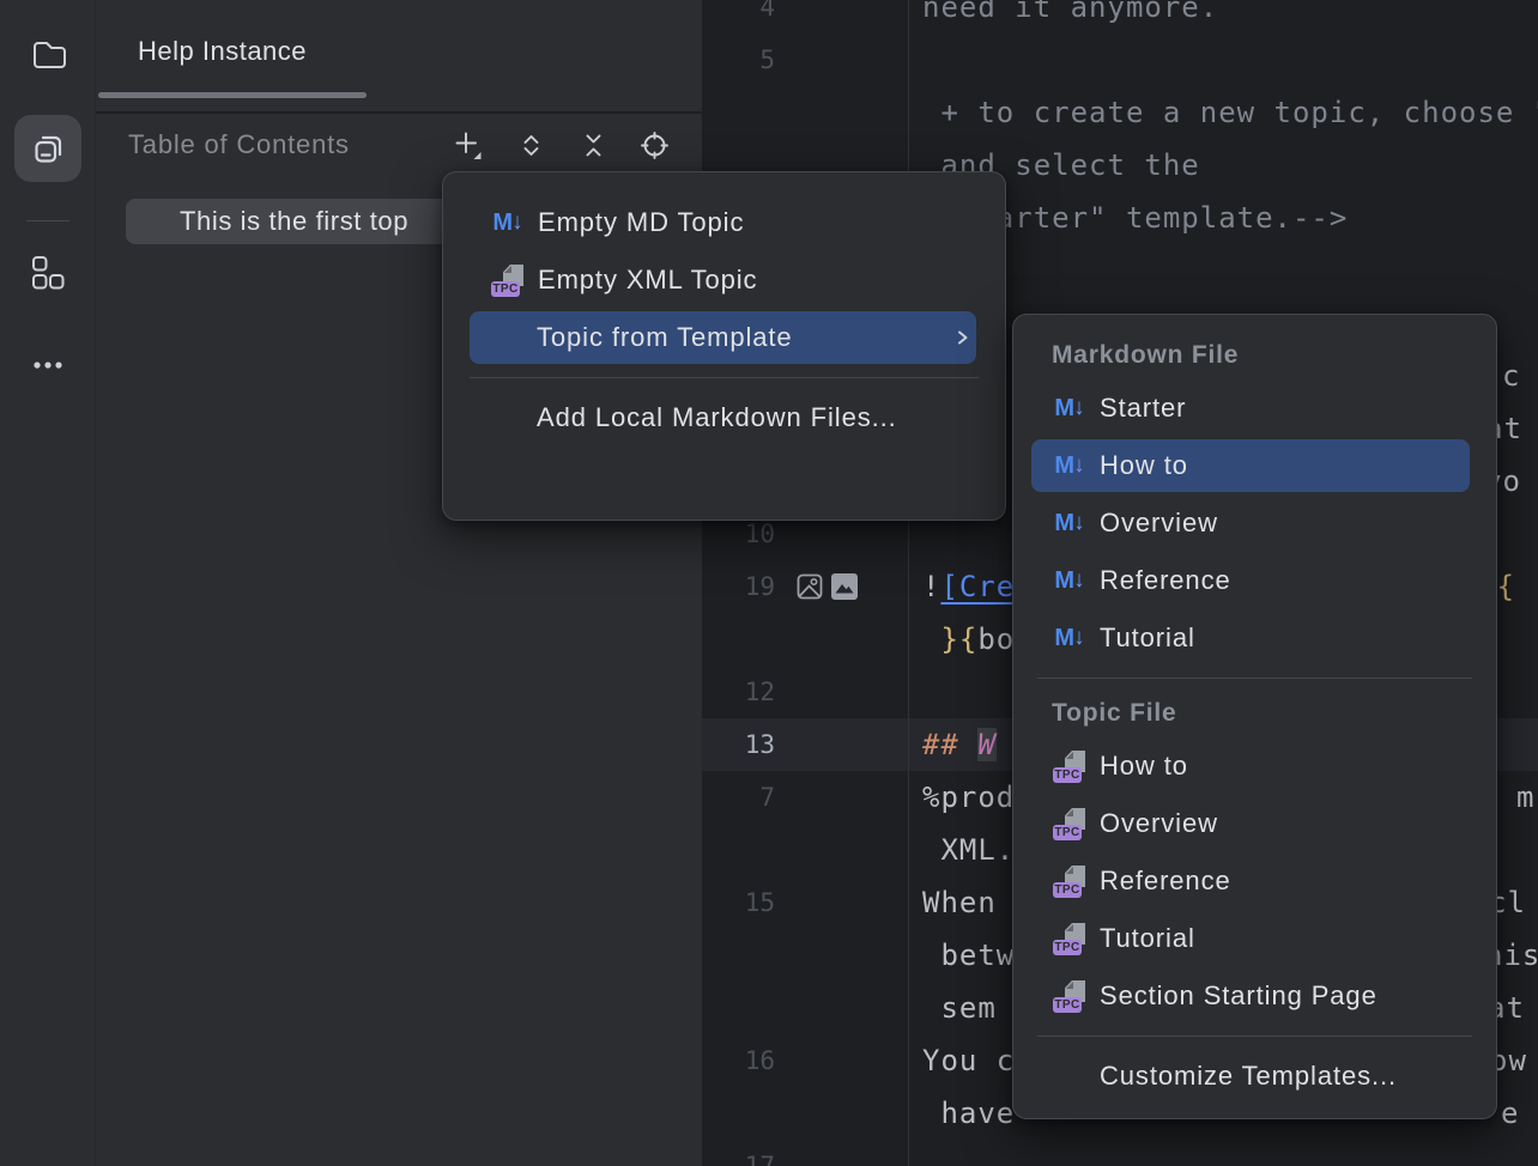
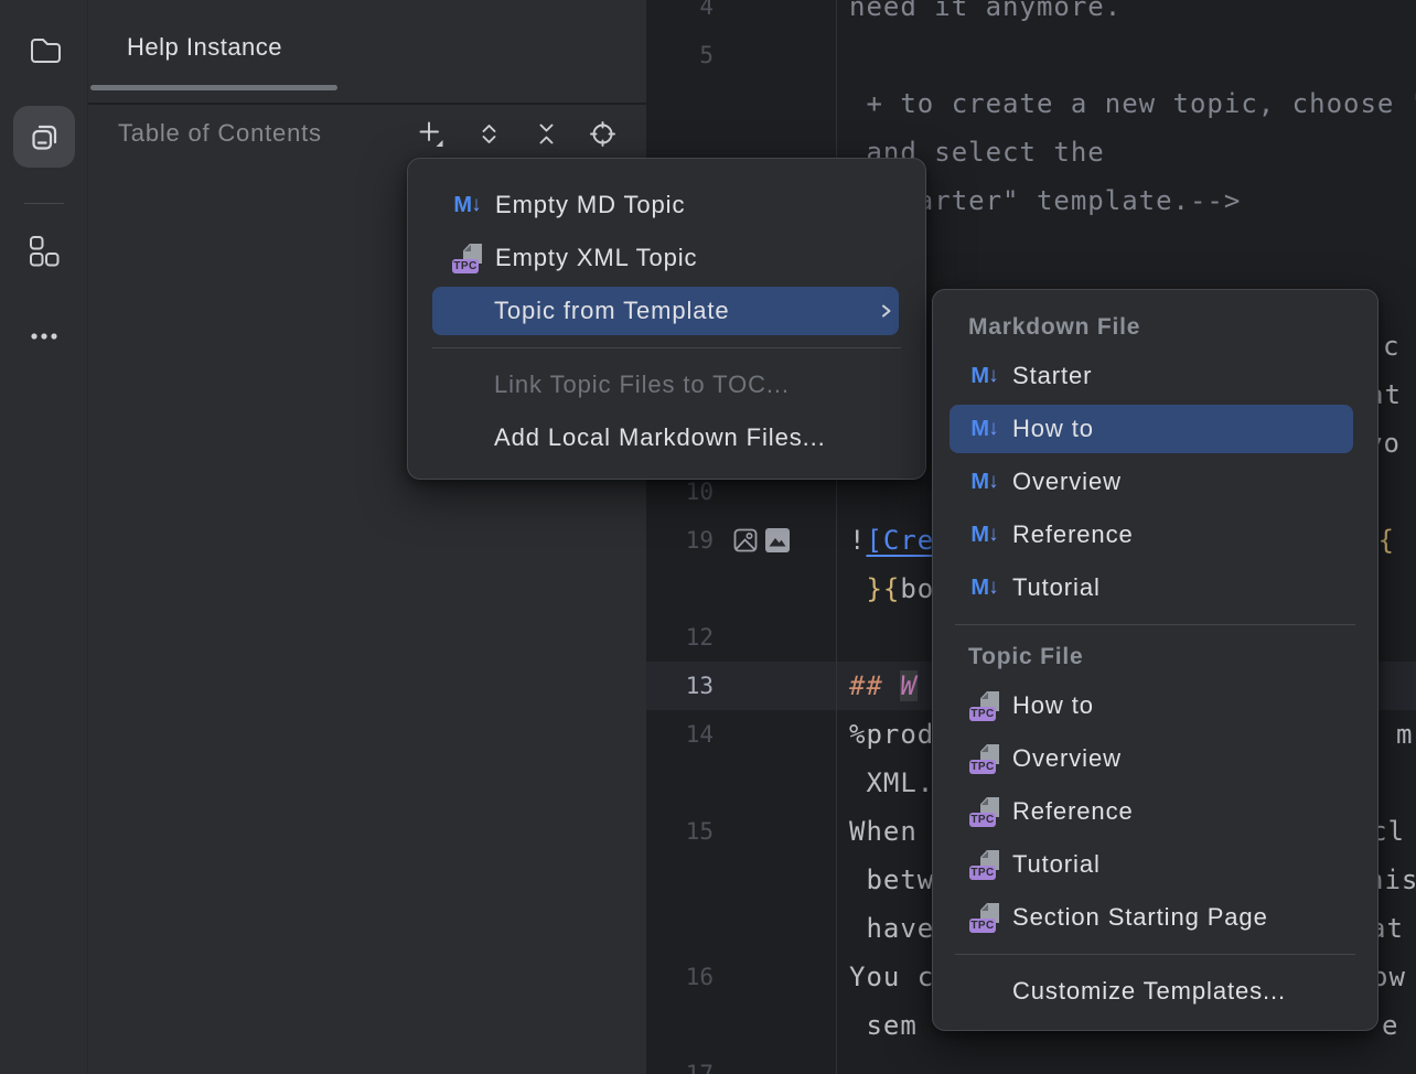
  Help Instance
  Table of Contents
- This is the first top
  4
  need it anymore.
  5
  + to create a new topic, choose
  and select the
  rter" template.-->
  c
  10
  19
  ![Cre
  }{bo
  12
  13
  ## W
- 7
+ 14
  %prod
  m
  XML.
  15
  When
  cl
  betw
- sem
+ have
  16
  You c
  ow
- have
+ sem
  e
  M
  ↓
  Empty MD Topic
  TPC
  Empty XML Topic
  Topic from Template
+ Link Topic Files to TOC...
  Add Local Markdown Files...
  Markdown File
  M
  ↓
  Starter
  M
  ↓
  How to
  M
  ↓
  Overview
  M
  ↓
  Reference
  M
  ↓
  Tutorial
  Topic File
  TPC
  How to
  TPC
  Overview
  TPC
  Reference
  TPC
  Tutorial
  TPC
  Section Starting Page
  Customize Templates...
